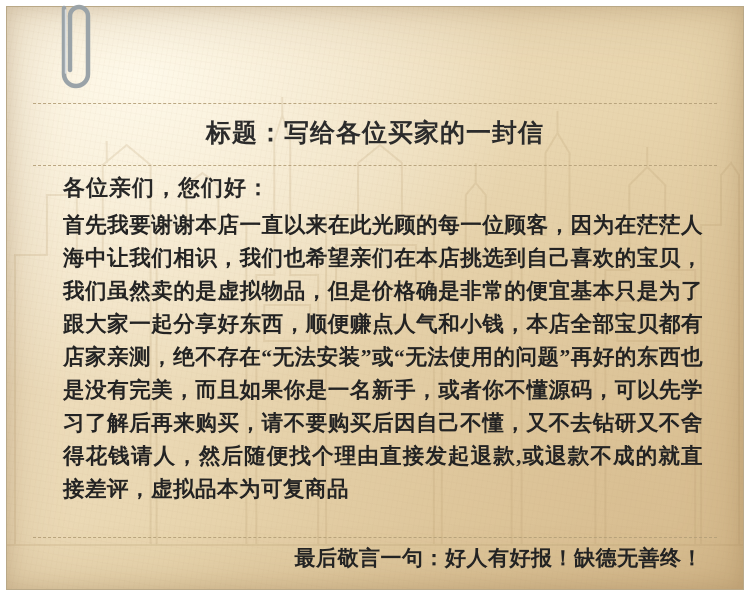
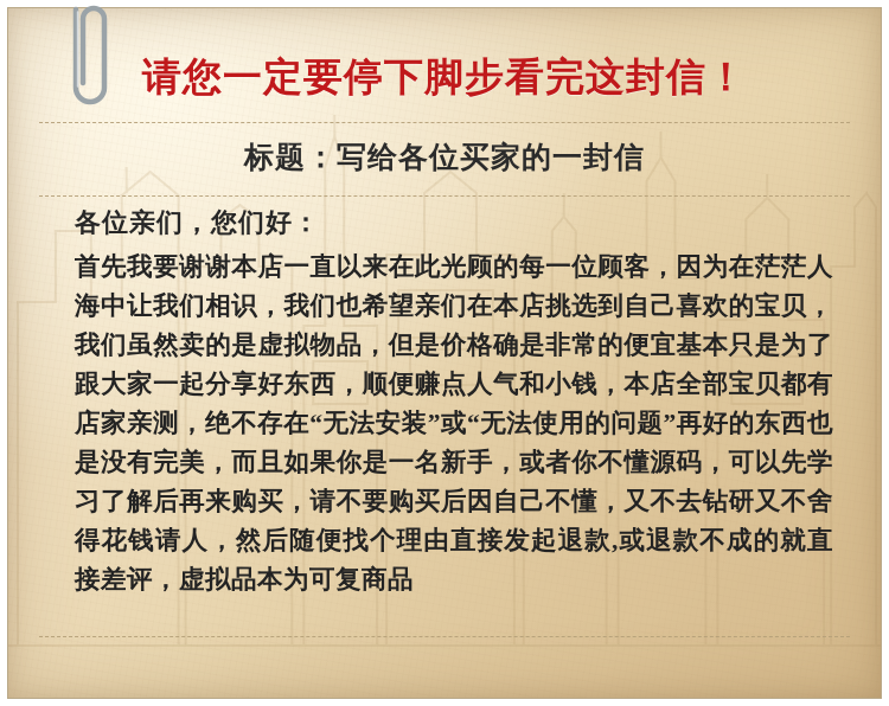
+ 请您一定要停下脚步看完这封信！
  标题：写给各位买家的一封信
  各位亲们，您们好：
  首先我要谢谢本店一直以来在此光顾的每一位顾客，因为在茫茫人海中让我们相识，我们也希望亲们在本店挑选到自己喜欢的宝贝，我们虽然卖的是虚拟物品，但是价格确是非常的便宜基本只是为了跟大家一起分享好东西，顺便赚点人气和小钱，本店全部宝贝都有店家亲测，绝不存在“无法安装”或“无法使用的问题”再好的东西也是没有完美，而且如果你是一名新手，或者你不懂源码，可以先学习了解后再来购买，请不要购买后因自己不懂，又不去钻研又不舍得花钱请人，然后随便找个理由直接发起退款,或退款不成的就直接差评，虚拟品本为可复商品
- 最后敬言一句：好人有好报！缺德无善终！
